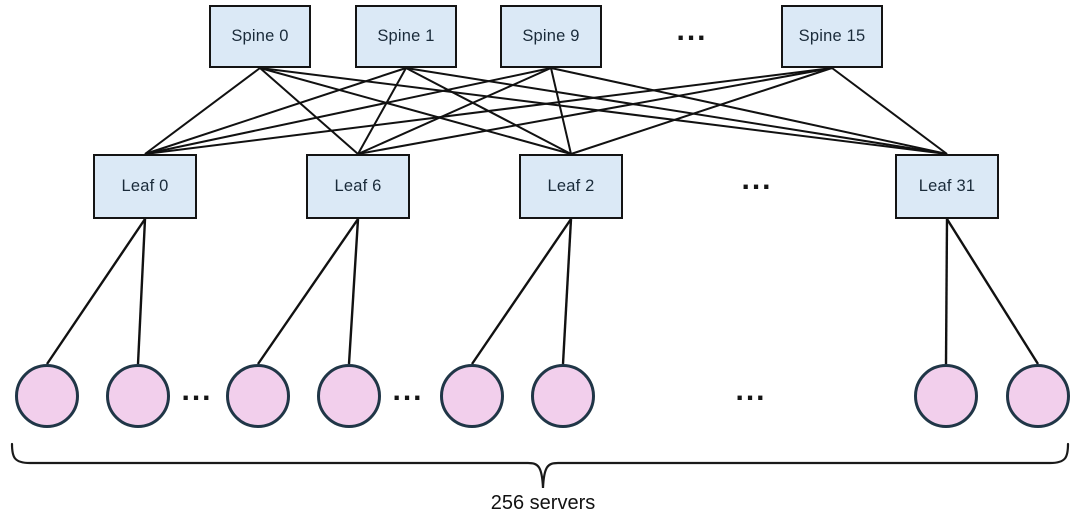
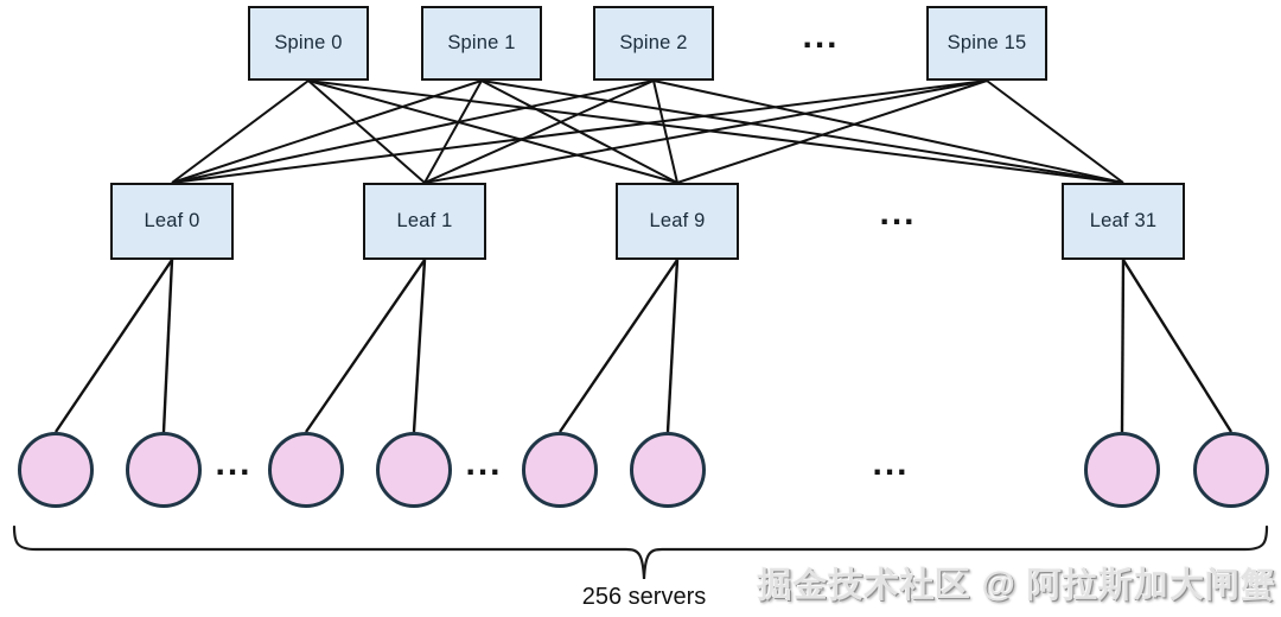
  Spine 0
  Spine 1
- Spine 9
+ Spine 2
  Spine 15
  Leaf 0
- Leaf 6
+ Leaf 1
- Leaf 2
+ Leaf 9
  Leaf 31
  ...
  ...
  ...
  ...
  ...
  256 servers
+ 掘金技术社区 @ 阿拉斯加大闸蟹
